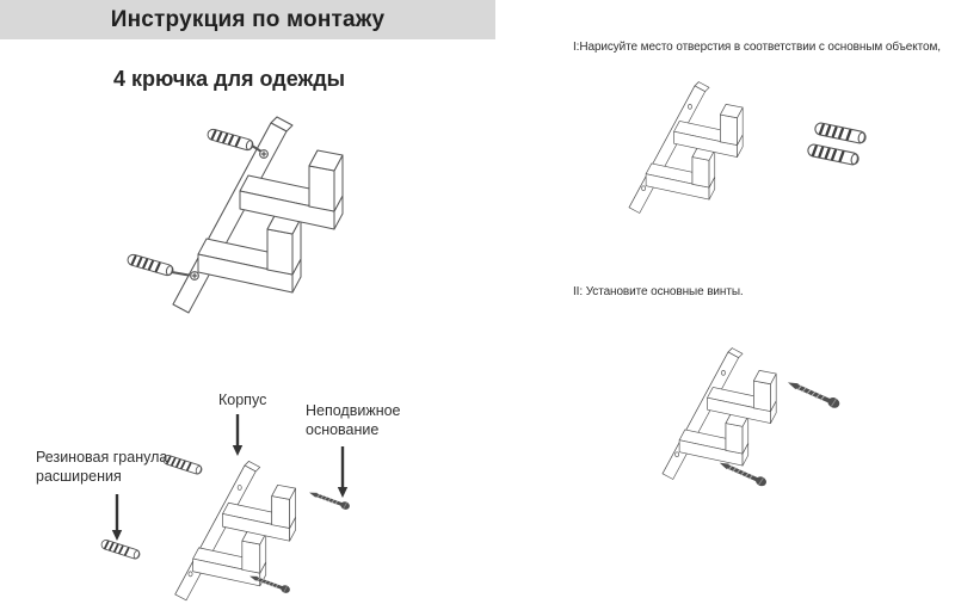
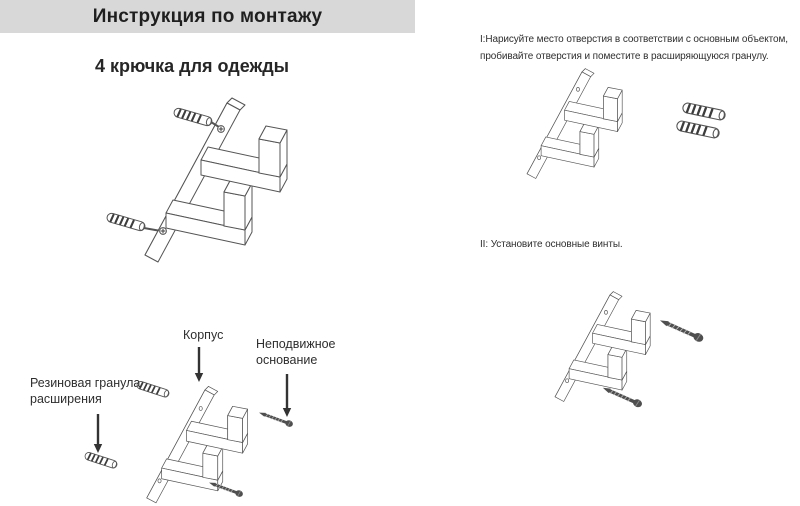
  Инструкция по монтажу
  4 крючка для одежды
  Корпус
  Неподвижное основание
  Резиновая гранула расширения
  I:Нарисуйте место отверстия в соответствии с основным объектом,
+ пробивайте отверстия и поместите в расширяющуюся гранулу.
  II: Установите основные винты.
